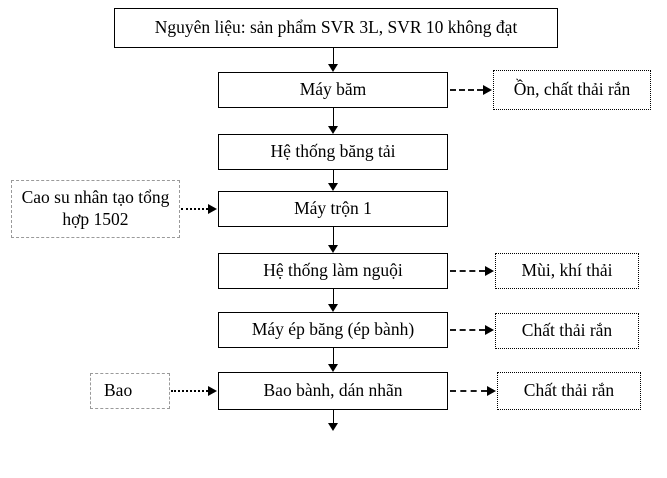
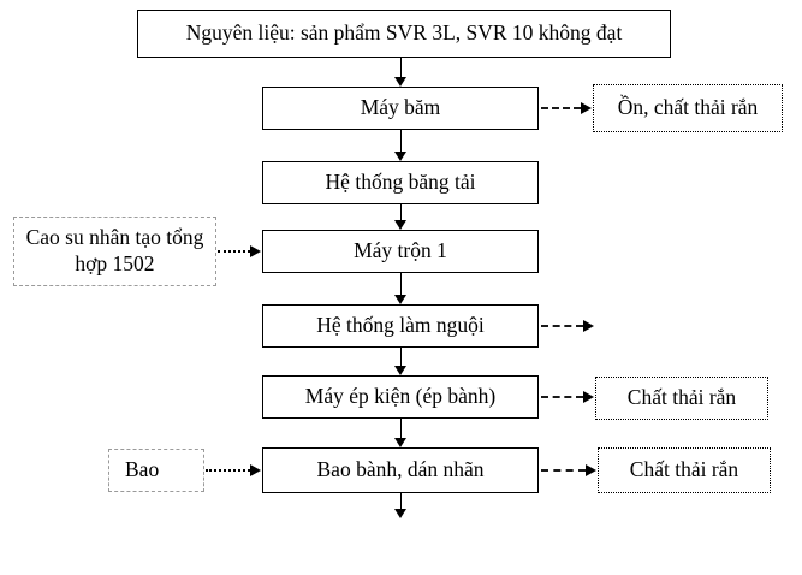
  Nguyên liệu: sản phẩm SVR 3L, SVR 10 không đạt
  Máy băm
  Hệ thống băng tải
  Máy trộn 1
  Hệ thống làm nguội
- Máy ép băng (ép bành)
+ Máy ép kiện (ép bành)
  Bao bành, dán nhãn
  Ồn, chất thải rắn
- Mùi, khí thải
  Chất thải rắn
  Chất thải rắn
  Cao su nhân tạo tổng hợp 1502
  Bao
